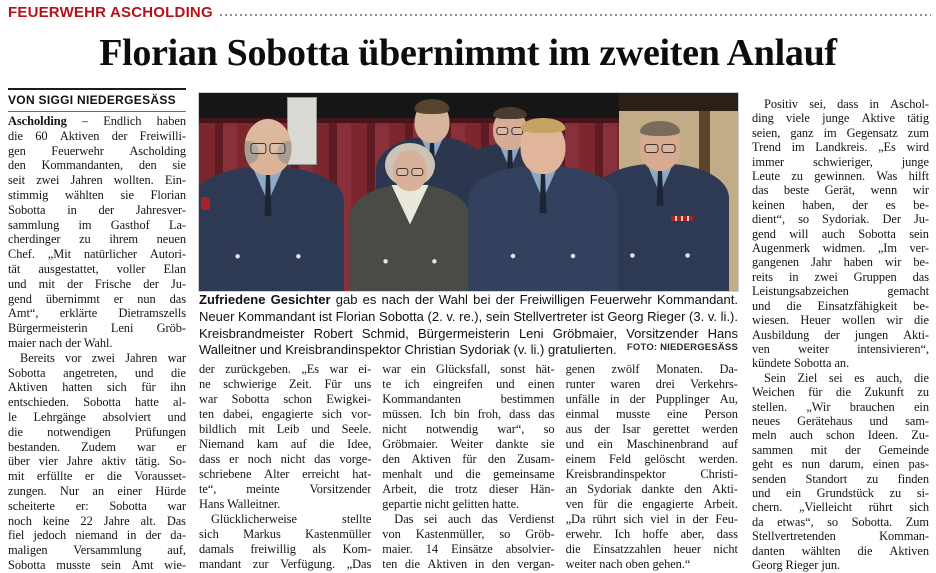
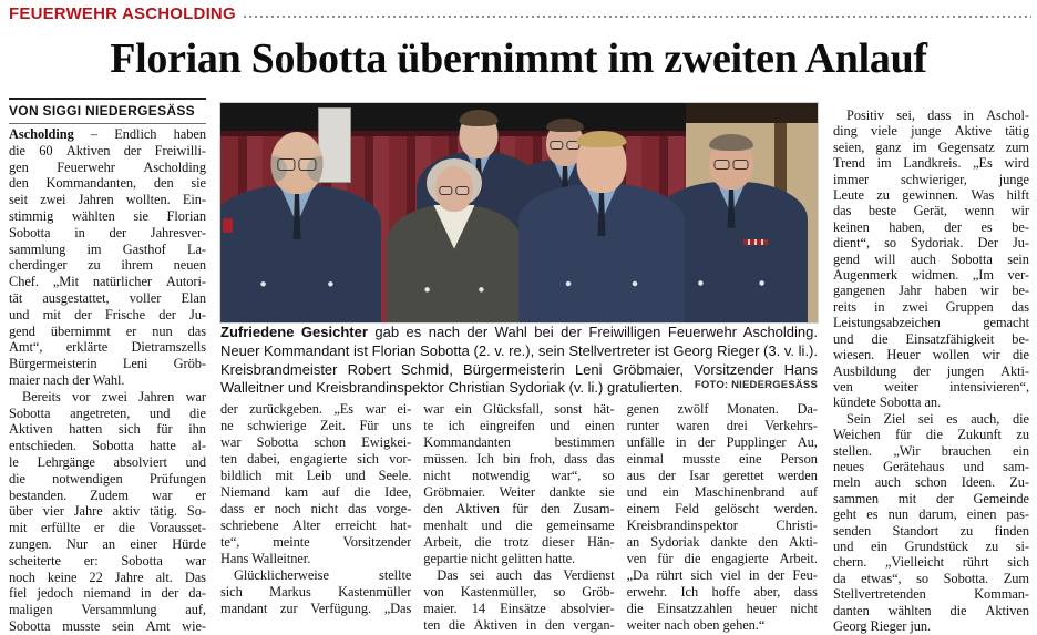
  FEUERWEHR ASCHOLDING
  Florian Sobotta übernimmt im zweiten Anlauf
  VON SIGGI NIEDERGESÄSS
  Ascholding
  –
  Endlich
  haben
  die
  60
  Aktiven
  der
  Freiwilli-
  gen
  Feuerwehr
  Ascholding
  den
  Kommandanten,
  den
  sie
  seit
  zwei
  Jahren
  wollten.
  Ein-
  stimmig
  wählten
  sie
  Florian
  Sobotta
  in
  der
  Jahresver-
  sammlung
  im
  Gasthof
  La-
  cherdinger
  zu
  ihrem
  neuen
  Chef.
  „Mit
  natürlicher
  Autori-
  tät
  ausgestattet,
  voller
  Elan
  und
  mit
  der
  Frische
  der
  Ju-
  gend
  übernimmt
  er
  nun
  das
  Amt“,
  erklärte
  Dietramszells
  Bürgermeisterin
  Leni
  Gröb-
  maier nach der Wahl.
  Bereits
  vor
  zwei
  Jahren
  war
  Sobotta
  angetreten,
  und
  die
  Aktiven
  hatten
  sich
  für
  ihn
  entschieden.
  Sobotta
  hatte
  al-
  le
  Lehrgänge
  absolviert
  und
  die
  notwendigen
  Prüfungen
  bestanden.
  Zudem
  war
  er
  über
  vier
  Jahre
  aktiv
  tätig.
  So-
  mit
  erfüllte
  er
  die
  Vorausset-
  zungen.
  Nur
  an
  einer
  Hürde
  scheiterte
  er:
  Sobotta
  war
  noch
  keine
  22
  Jahre
  alt.
  Das
  fiel
  jedoch
  niemand
  in
  der
  da-
  maligen
  Versammlung
  auf,
  Sobotta
  musste
  sein
  Amt
  wie-
- Zufriedene Gesichter gab es nach der Wahl bei der Freiwilligen Feuerwehr Kommandant. Neuer Kommandant ist Florian Sobotta (2. v. re.), sein Stellvertreter ist Georg Rieger (3. v. li.). Kreisbrandmeister Robert Schmid, Bürgermeisterin Leni Gröbmaier, Vorsitzender Hans Walleitner und Kreisbrandinspektor Christian Sydoriak (v. li.) gratulierten.
+ Zufriedene Gesichter gab es nach der Wahl bei der Freiwilligen Feuerwehr Ascholding. Neuer Kommandant ist Florian Sobotta (2. v. re.), sein Stellvertreter ist Georg Rieger (3. v. li.). Kreisbrandmeister Robert Schmid, Bürgermeisterin Leni Gröbmaier, Vorsitzender Hans Walleitner und Kreisbrandinspektor Christian Sydoriak (v. li.) gratulierten.
  FOTO: NIEDERGESÄSS
  der
  zurückgeben.
  „Es
  war
  ei-
  ne
  schwierige
  Zeit.
  Für
  uns
  war
  Sobotta
  schon
  Ewigkei-
  ten
  dabei,
  engagierte
  sich
  vor-
  bildlich
  mit
  Leib
  und
  Seele.
  Niemand
  kam
  auf
  die
  Idee,
  dass
  er
  noch
  nicht
  das
  vorge-
  schriebene
  Alter
  erreicht
  hat-
  te“,
  meinte
  Vorsitzender
  Hans Walleitner.
  Glücklicherweise
  stellte
  sich
  Markus
  Kastenmüller
- damals
- freiwillig
- als
- Kom-
  mandant
  zur
  Verfügung.
  „Das
  war
  ein
  Glücksfall,
  sonst
  hät-
  te
  ich
  eingreifen
  und
  einen
  Kommandanten
  bestimmen
  müssen.
  Ich
  bin
  froh,
  dass
  das
  nicht
  notwendig
  war“,
  so
  Gröbmaier.
  Weiter
  dankte
  sie
  den
  Aktiven
  für
  den
  Zusam-
  menhalt
  und
  die
  gemeinsame
  Arbeit,
  die
  trotz
  dieser
  Hän-
  gepartie nicht gelitten hatte.
  Das
  sei
  auch
  das
  Verdienst
  von
  Kastenmüller,
  so
  Gröb-
  maier.
  14
  Einsätze
  absolvier-
  ten
  die
  Aktiven
  in
  den
  vergan-
  genen
  zwölf
  Monaten.
  Da-
  runter
  waren
  drei
  Verkehrs-
  unfälle
  in
  der
  Pupplinger
  Au,
  einmal
  musste
  eine
  Person
  aus
  der
  Isar
  gerettet
  werden
  und
  ein
  Maschinenbrand
  auf
  einem
  Feld
  gelöscht
  werden.
  Kreisbrandinspektor
  Christi-
  an
  Sydoriak
  dankte
  den
  Akti-
  ven
  für
  die
  engagierte
  Arbeit.
  „Da
  rührt
  sich
  viel
  in
  der
  Feu-
  erwehr.
  Ich
  hoffe
  aber,
  dass
  die
  Einsatzzahlen
  heuer
  nicht
  weiter nach oben gehen.“
  Positiv
  sei,
  dass
  in
  Aschol-
  ding
  viele
  junge
  Aktive
  tätig
  seien,
  ganz
  im
  Gegensatz
  zum
  Trend
  im
  Landkreis.
  „Es
  wird
  immer
  schwieriger,
  junge
  Leute
  zu
  gewinnen.
  Was
  hilft
  das
  beste
  Gerät,
  wenn
  wir
  keinen
  haben,
  der
  es
  be-
  dient“,
  so
  Sydoriak.
  Der
  Ju-
  gend
  will
  auch
  Sobotta
  sein
  Augenmerk
  widmen.
  „Im
  ver-
  gangenen
  Jahr
  haben
  wir
  be-
  reits
  in
  zwei
  Gruppen
  das
  Leistungsabzeichen
  gemacht
  und
  die
  Einsatzfähigkeit
  be-
  wiesen.
  Heuer
  wollen
  wir
  die
  Ausbildung
  der
  jungen
  Akti-
  ven
  weiter
  intensivieren“,
  kündete Sobotta an.
  Sein
  Ziel
  sei
  es
  auch,
  die
  Weichen
  für
  die
  Zukunft
  zu
  stellen.
  „Wir
  brauchen
  ein
  neues
  Gerätehaus
  und
  sam-
  meln
  auch
  schon
  Ideen.
  Zu-
  sammen
  mit
  der
  Gemeinde
  geht
  es
  nun
  darum,
  einen
  pas-
  senden
  Standort
  zu
  finden
  und
  ein
  Grundstück
  zu
  si-
  chern.
  „Vielleicht
  rührt
  sich
  da
  etwas“,
  so
  Sobotta.
  Zum
  Stellvertretenden
  Komman-
  danten
  wählten
  die
  Aktiven
  Georg Rieger jun.
